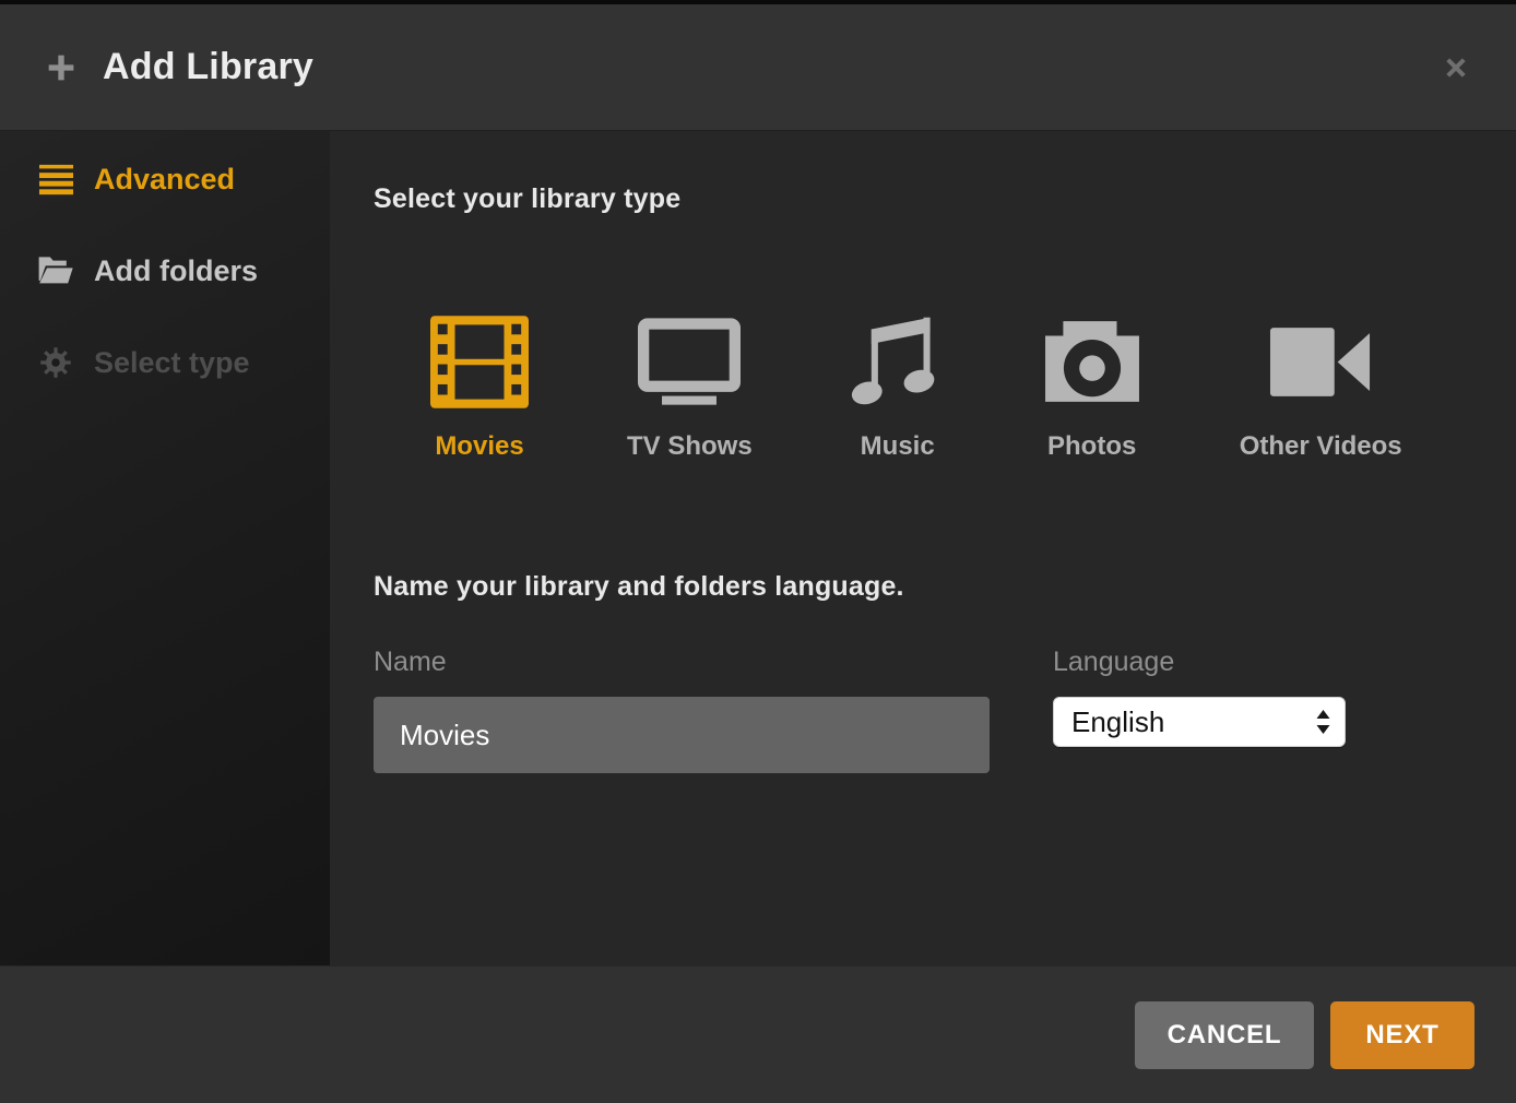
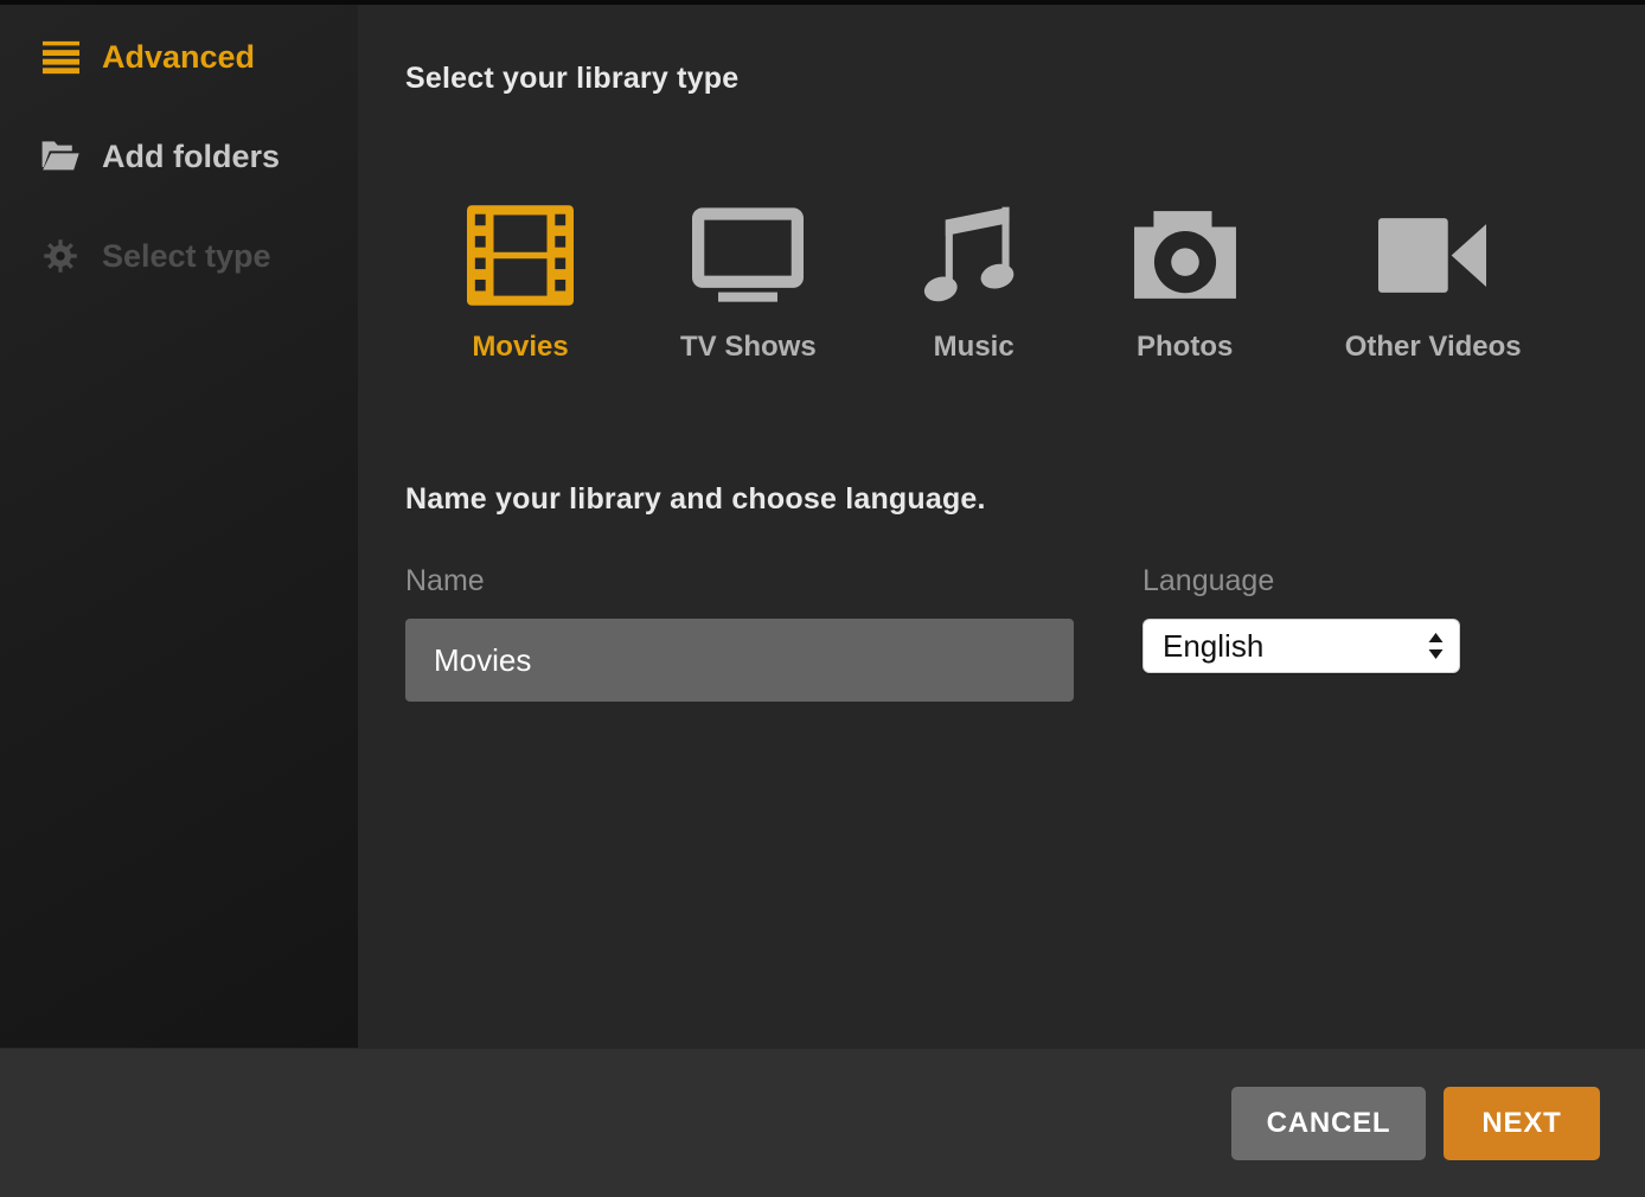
- Add Library
  Advanced
  Add folders
  Select type
  Select your library type
  Movies
  TV Shows
  Music
  Photos
  Other Videos
- Name your library and folders language.
+ Name your library and choose language.
  Name
  Movies
  Language
  English
  CANCEL
  NEXT
